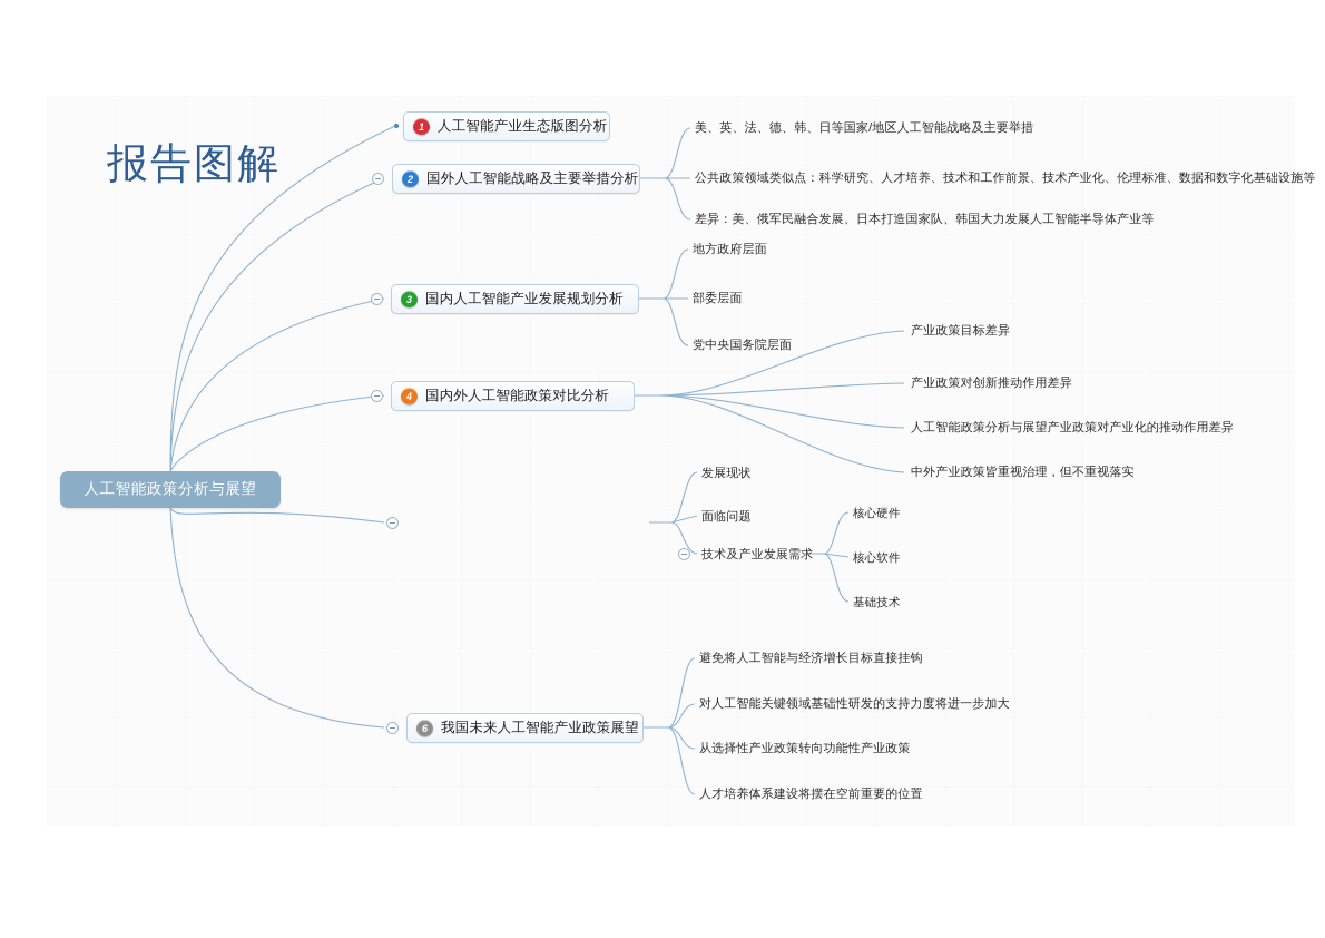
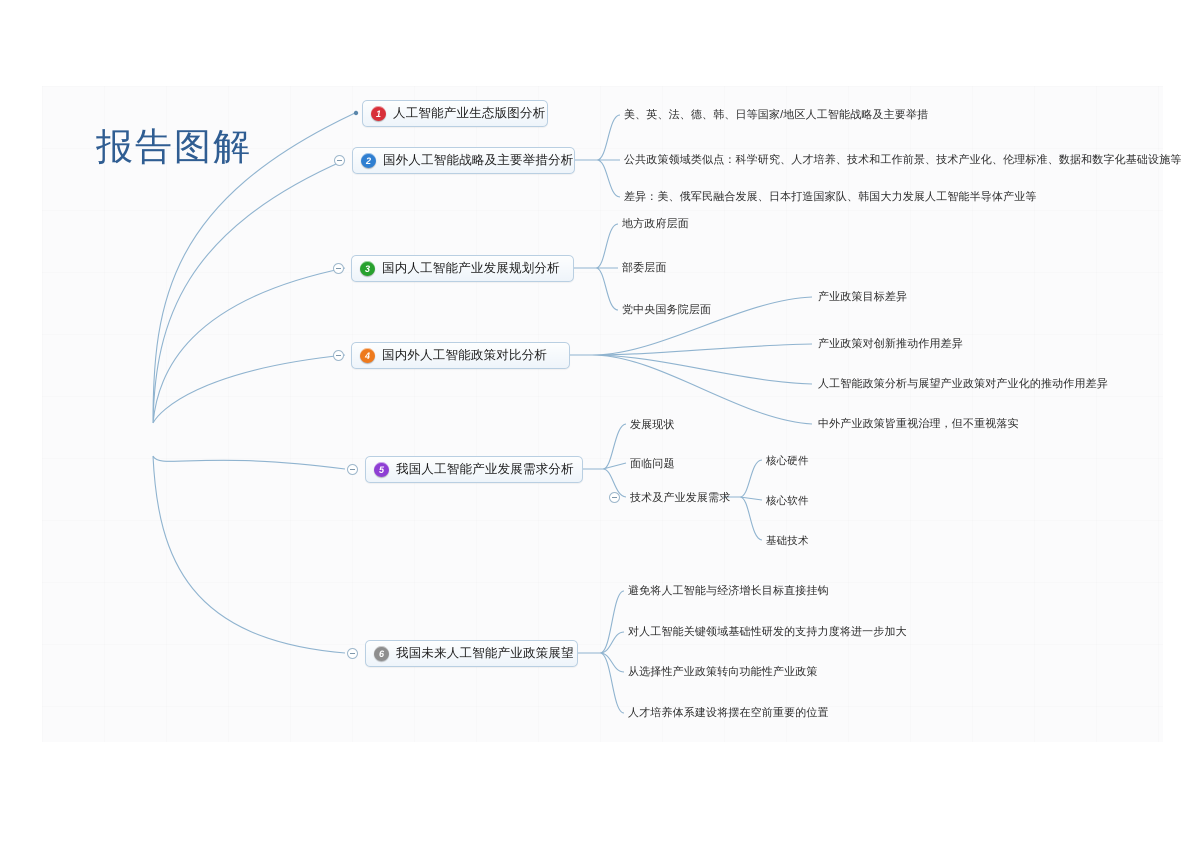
  报告图解
- 人工智能政策分析与展望
  1
  人工智能产业生态版图分析
  2
  国外人工智能战略及主要举措分析
  美、英、法、德、韩、日等国家/地区人工智能战略及主要举措
  公共政策领域类似点：科学研究、人才培养、技术和工作前景、技术产业化、伦理标准、数据和数字化基础设施等
  差异：美、俄军民融合发展、日本打造国家队、韩国大力发展人工智能半导体产业等
  3
  国内人工智能产业发展规划分析
  地方政府层面
  部委层面
  党中央国务院层面
  4
  国内外人工智能政策对比分析
  产业政策目标差异
  产业政策对创新推动作用差异
  人工智能政策分析与展望产业政策对产业化的推动作用差异
  中外产业政策皆重视治理，但不重视落实
+ 5
+ 我国人工智能产业发展需求分析
  发展现状
  面临问题
  技术及产业发展需求
  核心硬件
  核心软件
  基础技术
  6
  我国未来人工智能产业政策展望
  避免将人工智能与经济增长目标直接挂钩
  对人工智能关键领域基础性研发的支持力度将进一步加大
  从选择性产业政策转向功能性产业政策
  人才培养体系建设将摆在空前重要的位置
